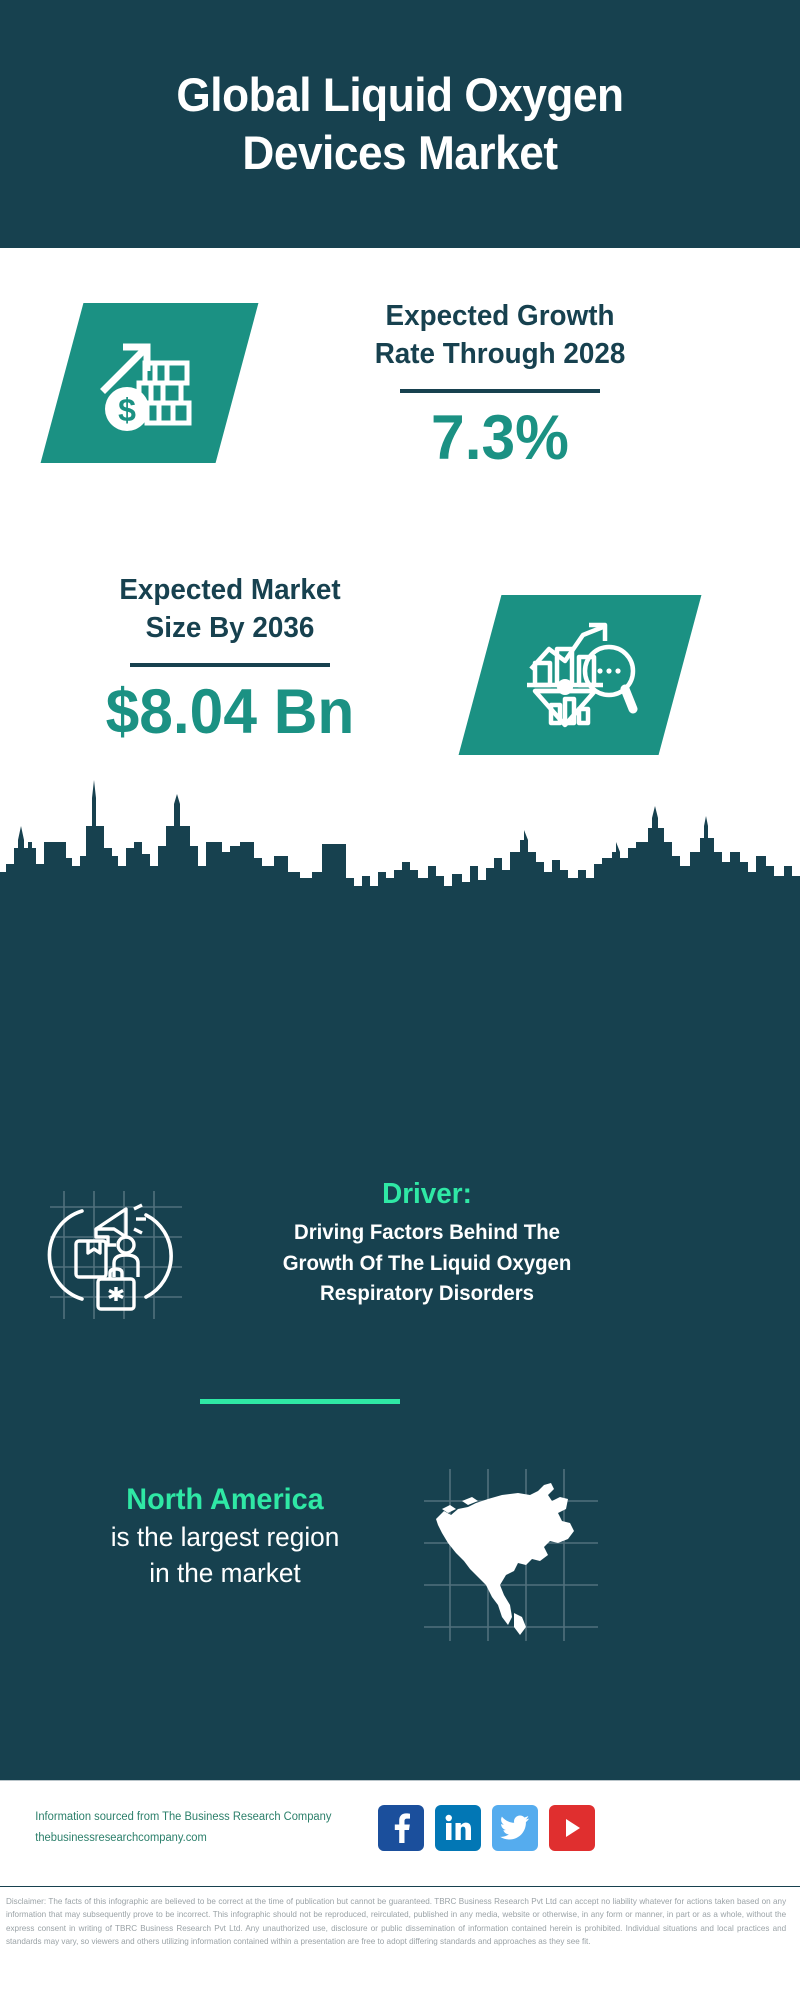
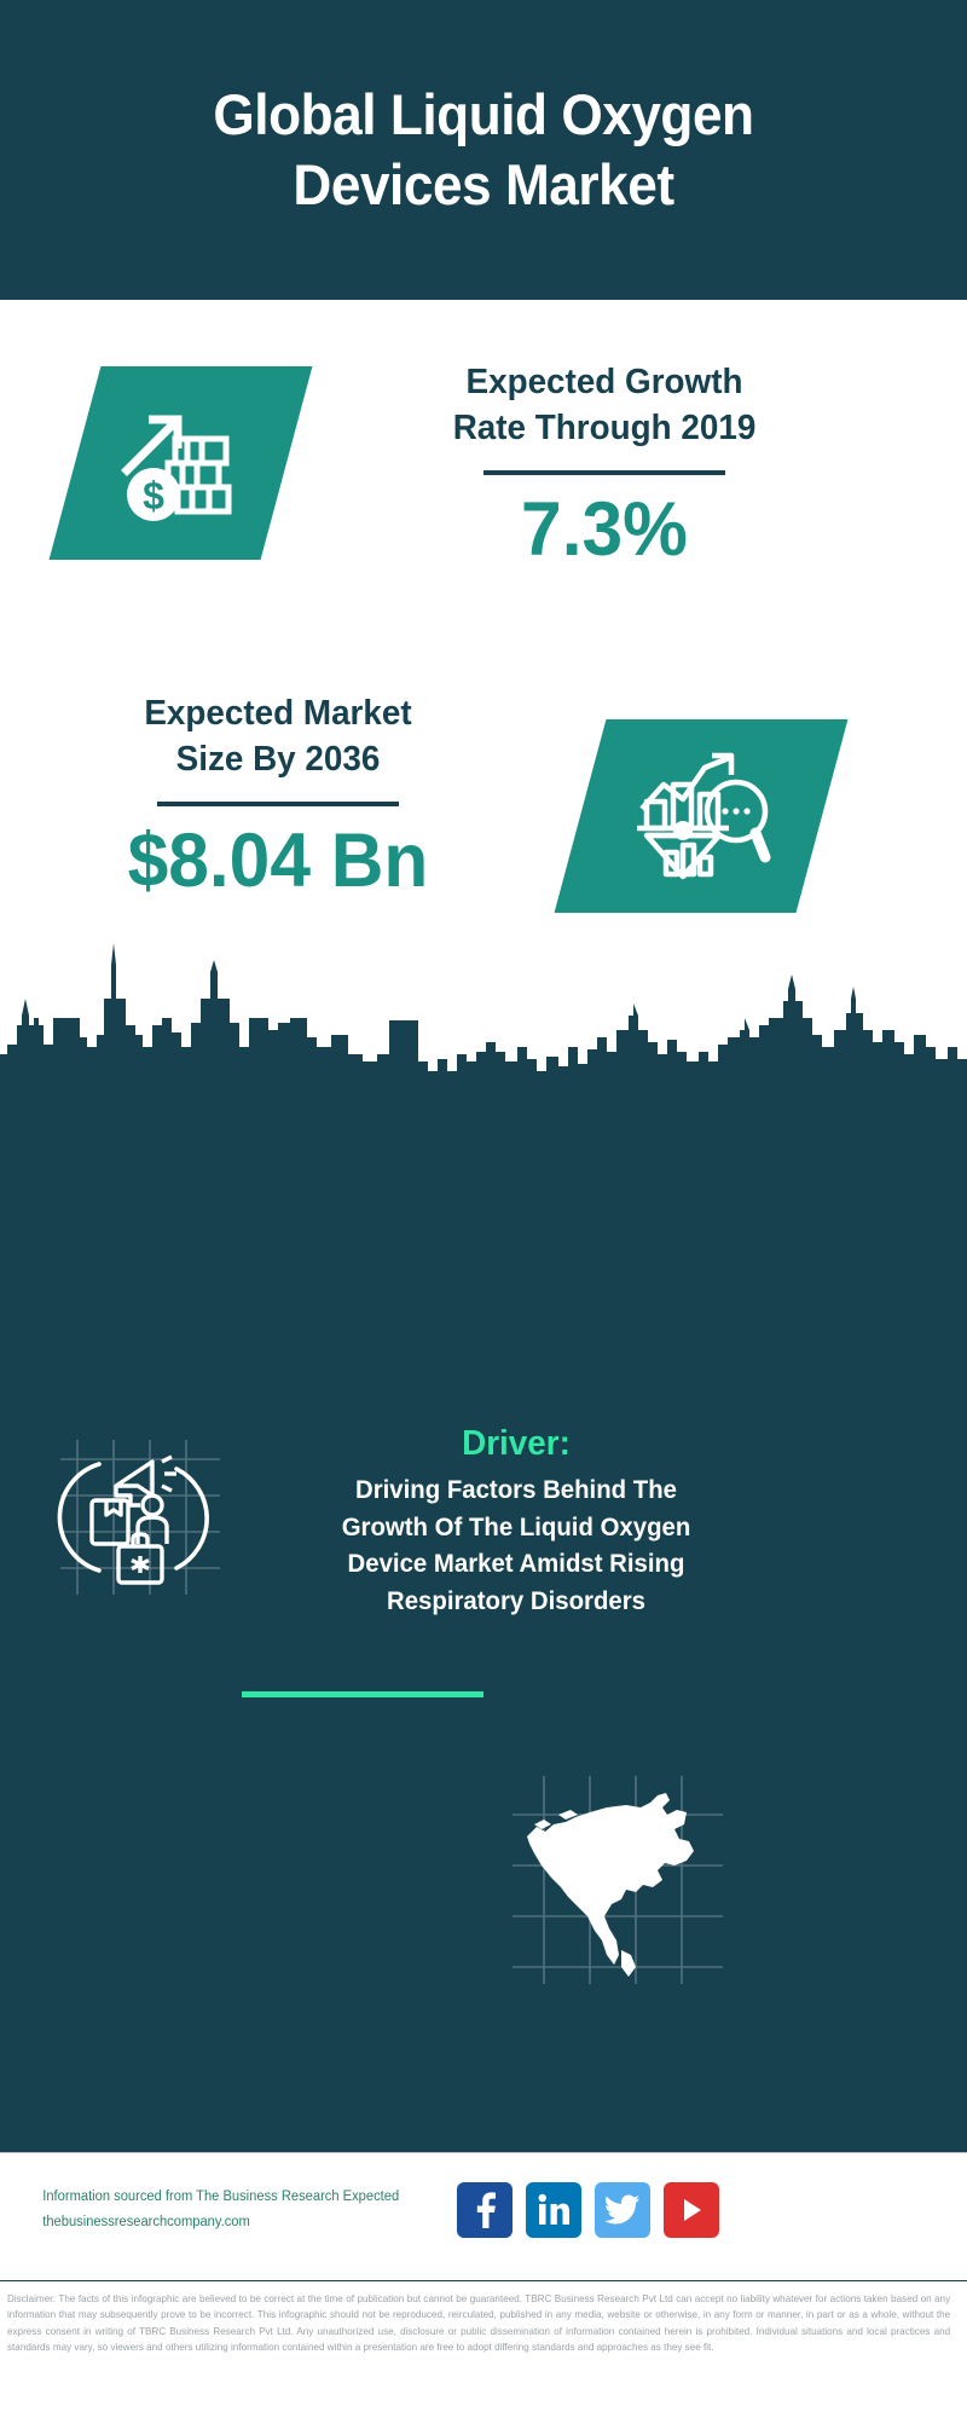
  Global Liquid Oxygen
  Devices Market
  Expected Growth
- Rate Through 2028
+ Rate Through 2019
  7.3%
  Expected Market
  Size By 2036
  $8.04 Bn
  Driver:
  Driving Factors Behind The
  Growth Of The Liquid Oxygen
+ Device Market Amidst Rising
  Respiratory Disorders
- North America
- is the largest region
- in the market
- Information sourced from The Business Research Company
+ Information sourced from The Business Research Expected
  thebusinessresearchcompany.com
  Disclaimer: The facts of this infographic are believed to be correct at the time of publication but cannot be guaranteed. TBRC Business Research Pvt Ltd can accept no liability whatever for actions taken based on any information that may subsequently prove to be incorrect. This infographic should not be reproduced, reirculated, published in any media, website or otherwise, in any form or manner, in part or as a whole, without the express consent in writing of TBRC Business Research Pvt Ltd. Any unauthorized use, disclosure or public dissemination of information contained herein is prohibited. Individual situations and local practices and standards may vary, so viewers and others utilizing information contained within a presentation are free to adopt differing standards and approaches as they see fit.
